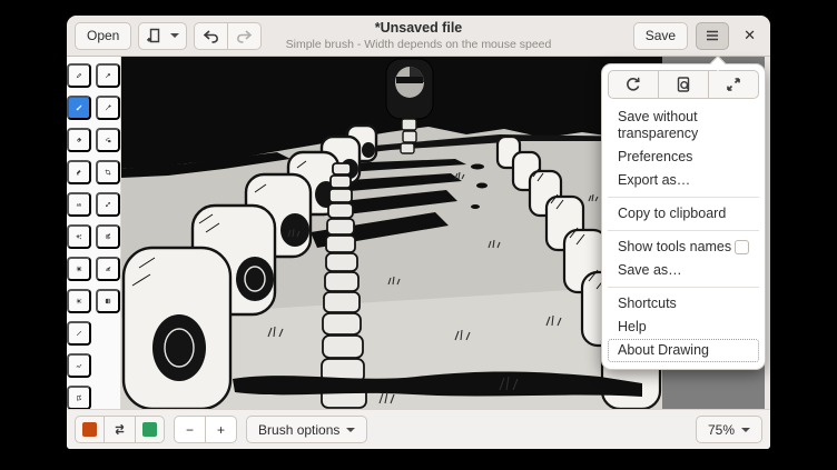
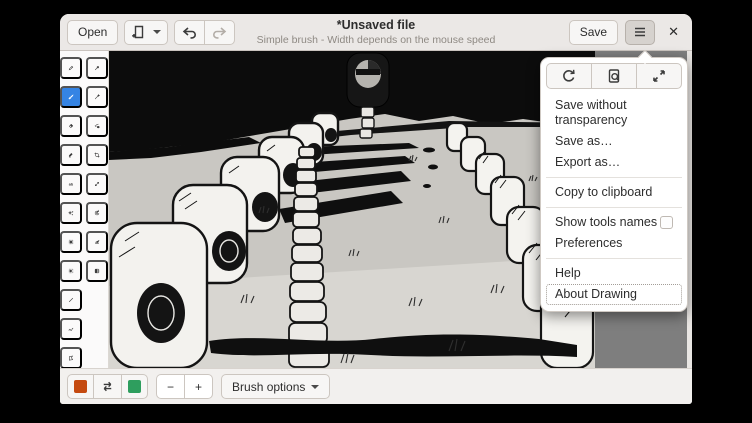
  Open
  *Unsaved file
  Simple brush - Width depends on the mouse speed
  Save
  ✕
  −
  +
  Brush options
- 75%
  Save without transparency
- Preferences
+ Save as…
  Export as…
  Copy to clipboard
  Show tools names
- Save as…
+ Preferences
- Shortcuts
  Help
  About Drawing
